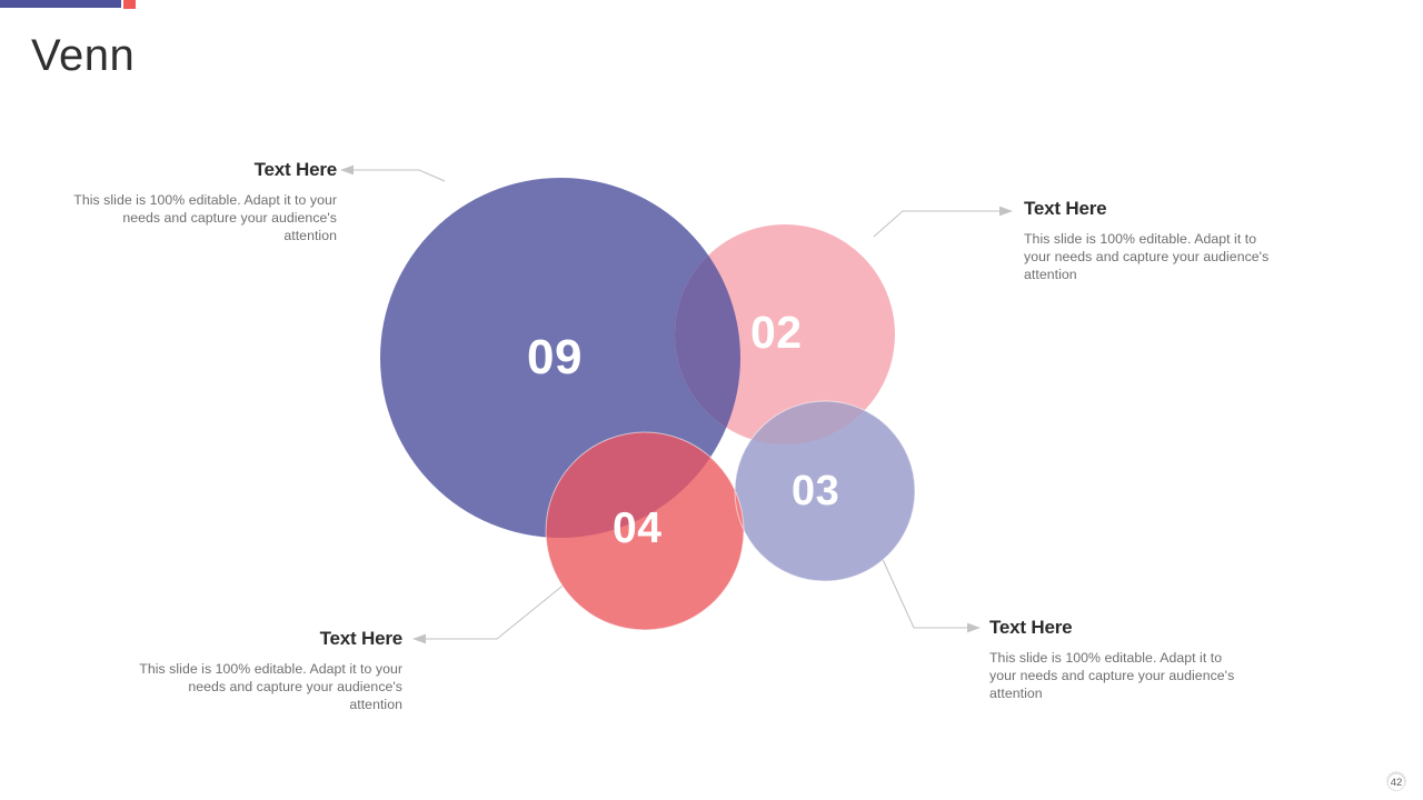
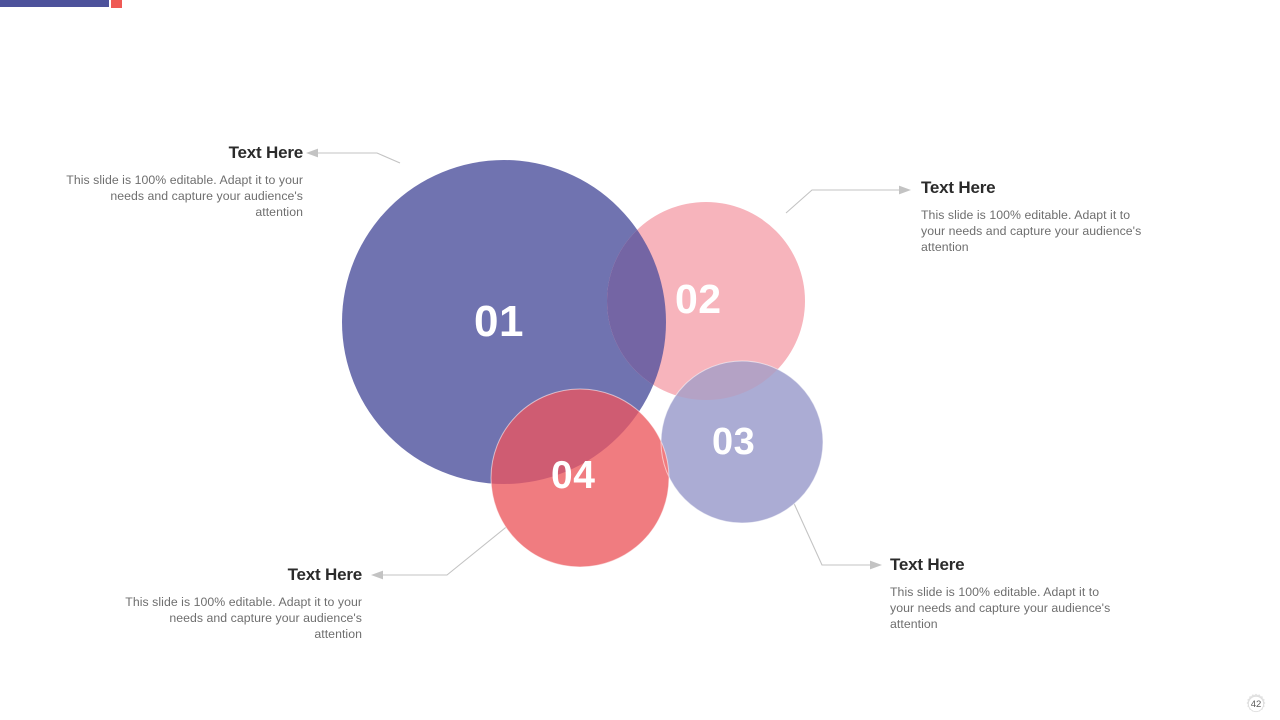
- Venn
- 09
+ 01
  02
  03
  04
  Text Here
  This slide is 100% editable. Adapt it to your needs and capture your audience's attention
  Text Here
  This slide is 100% editable. Adapt it to your needs and capture your audience's attention
  Text Here
  This slide is 100% editable. Adapt it to your needs and capture your audience's attention
  Text Here
  This slide is 100% editable. Adapt it to your needs and capture your audience's attention
  42
